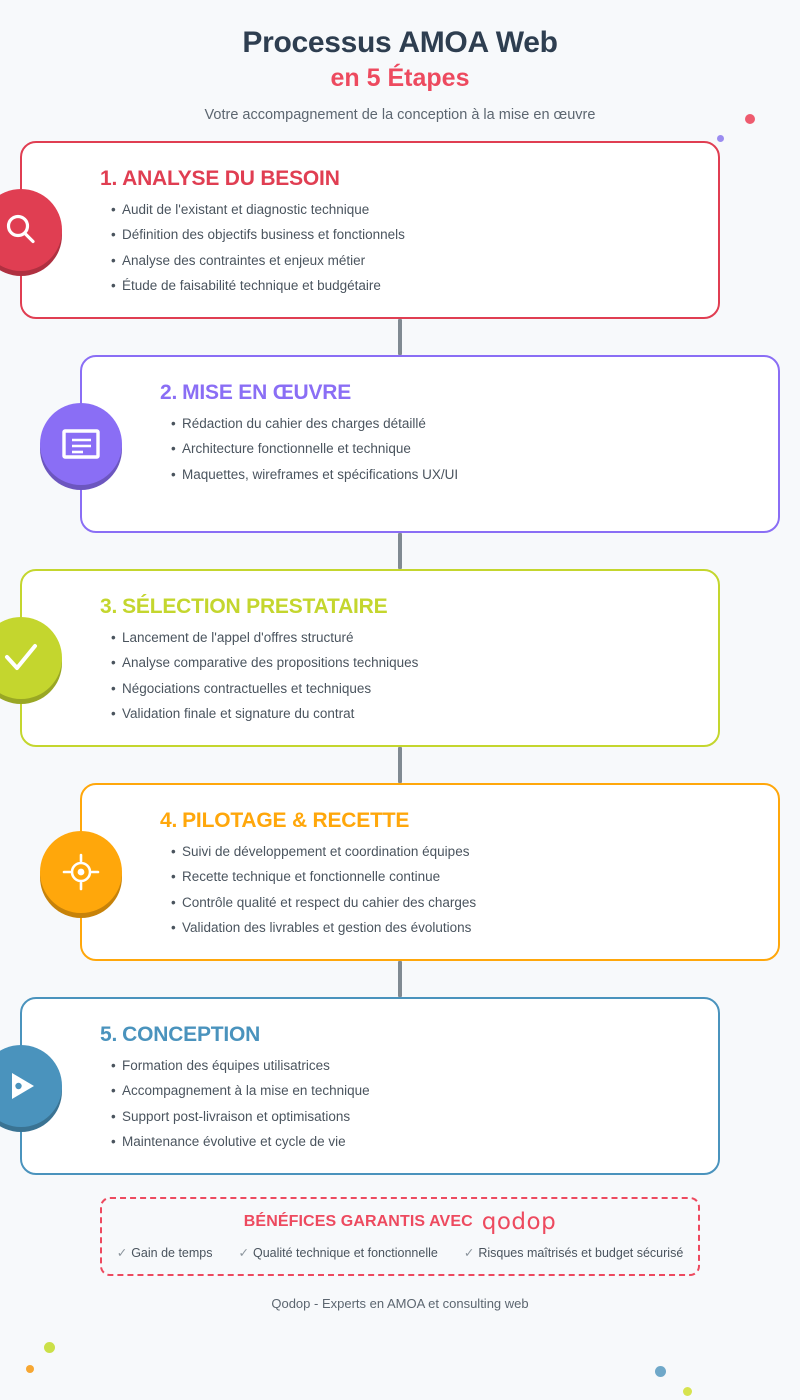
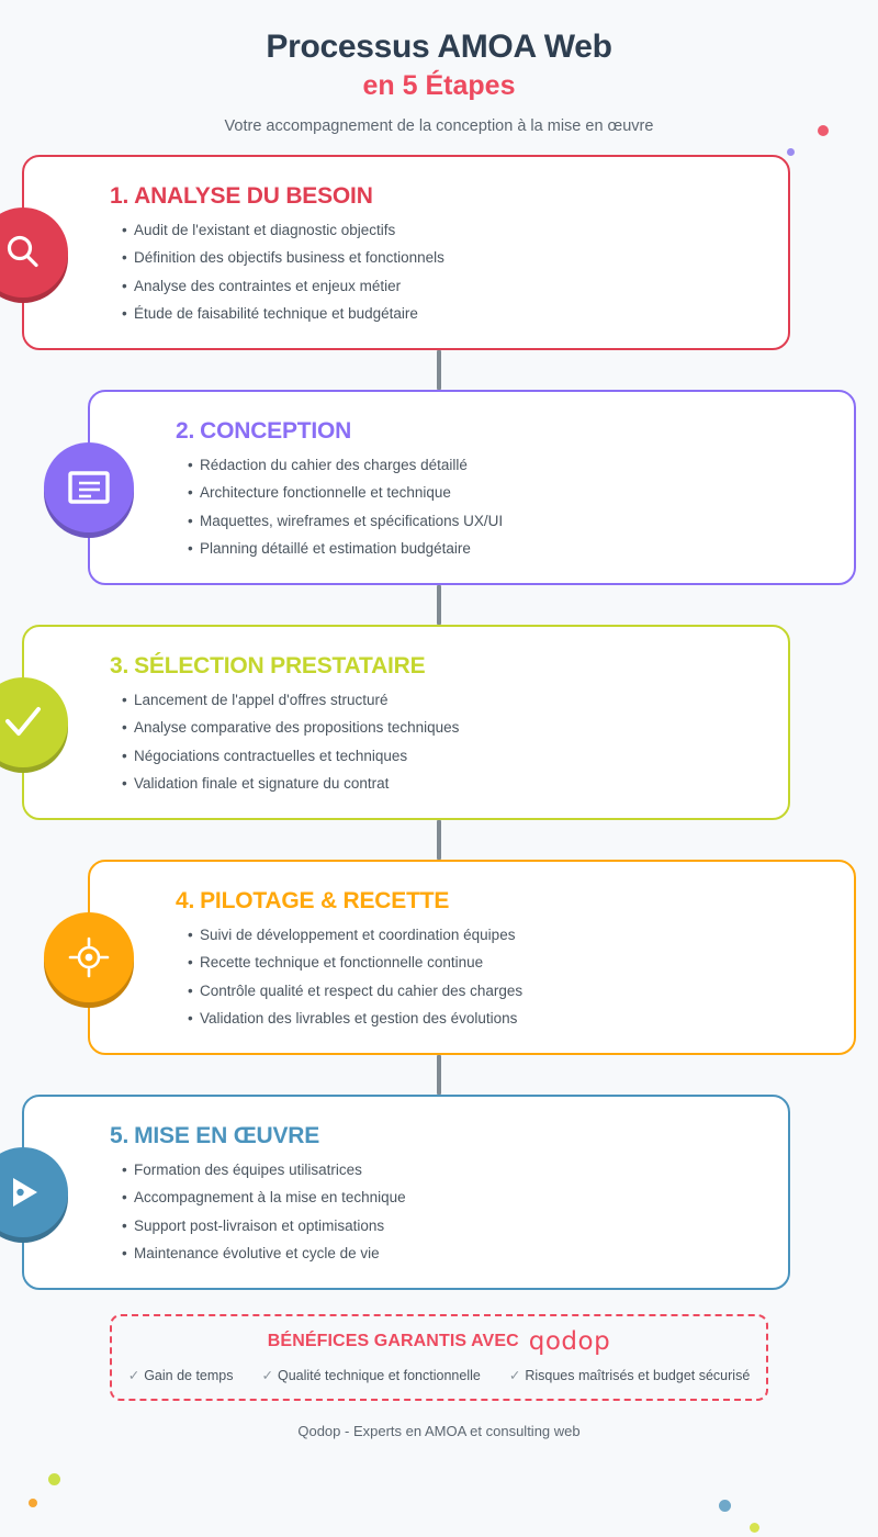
  Processus AMOA Web
  en 5 Étapes
  Votre accompagnement de la conception à la mise en œuvre
  1. ANALYSE DU BESOIN
- Audit de l'existant et diagnostic technique
+ Audit de l'existant et diagnostic objectifs
  Définition des objectifs business et fonctionnels
  Analyse des contraintes et enjeux métier
  Étude de faisabilité technique et budgétaire
- 2. MISE EN ŒUVRE
+ 2. CONCEPTION
  Rédaction du cahier des charges détaillé
  Architecture fonctionnelle et technique
  Maquettes, wireframes et spécifications UX/UI
+ Planning détaillé et estimation budgétaire
  3. SÉLECTION PRESTATAIRE
  Lancement de l'appel d'offres structuré
  Analyse comparative des propositions techniques
  Négociations contractuelles et techniques
  Validation finale et signature du contrat
  4. PILOTAGE & RECETTE
  Suivi de développement et coordination équipes
  Recette technique et fonctionnelle continue
  Contrôle qualité et respect du cahier des charges
  Validation des livrables et gestion des évolutions
- 5. CONCEPTION
+ 5. MISE EN ŒUVRE
  Formation des équipes utilisatrices
  Accompagnement à la mise en technique
  Support post-livraison et optimisations
  Maintenance évolutive et cycle de vie
  BÉNÉFICES GARANTIS AVEC
  qodop
  ✓ Gain de temps
  ✓ Qualité technique et fonctionnelle
  ✓ Risques maîtrisés et budget sécurisé
  Qodop - Experts en AMOA et consulting web
